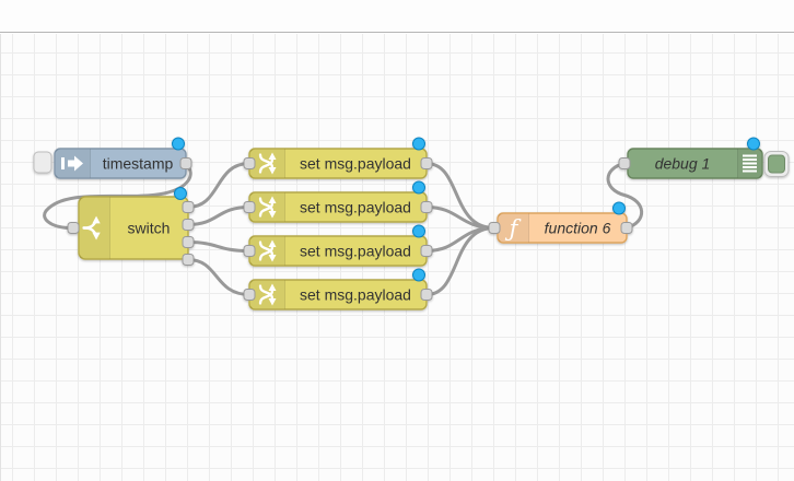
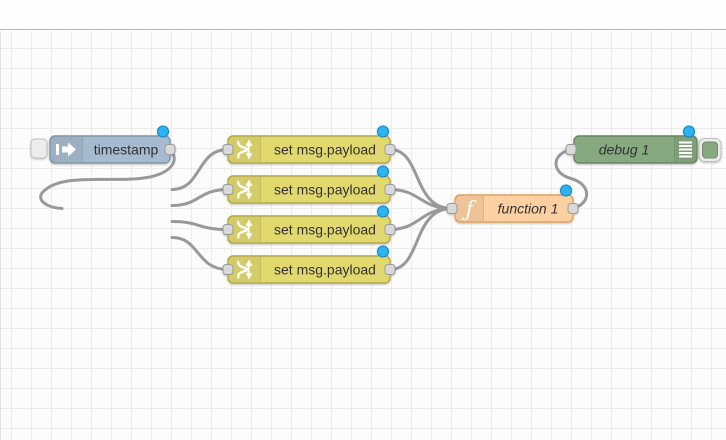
  timestamp
- switch
  set msg.payload
  set msg.payload
  set msg.payload
  set msg.payload
  ƒ
- function 6
+ function 1
  debug 1
